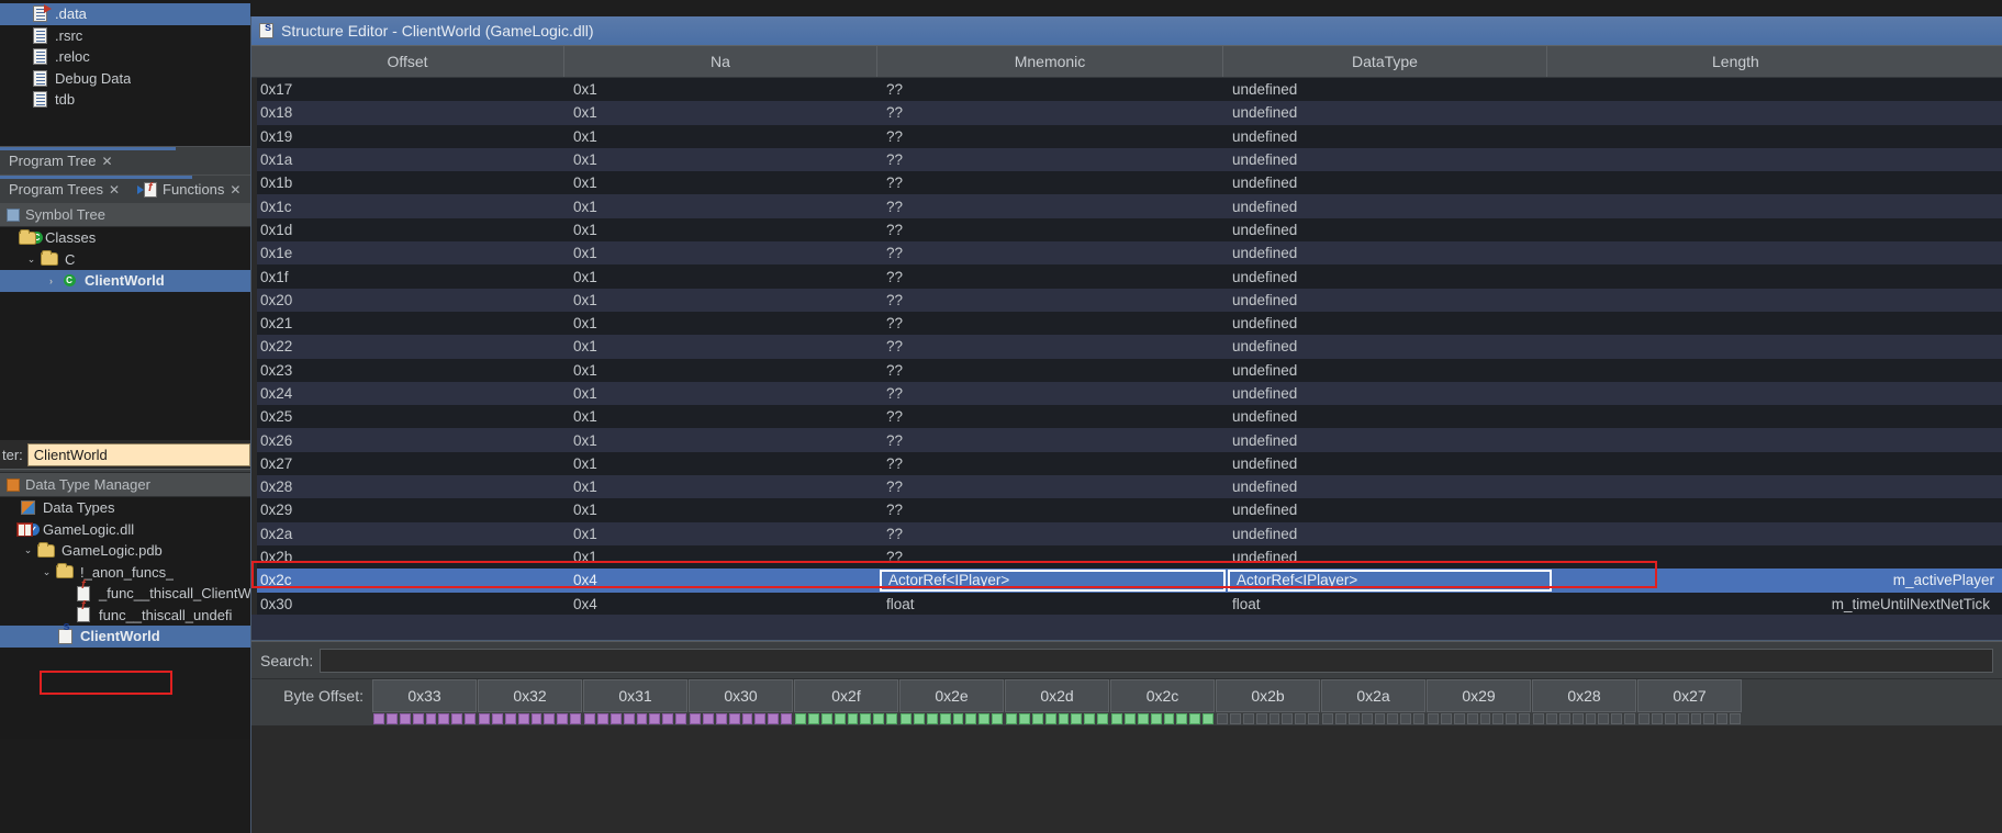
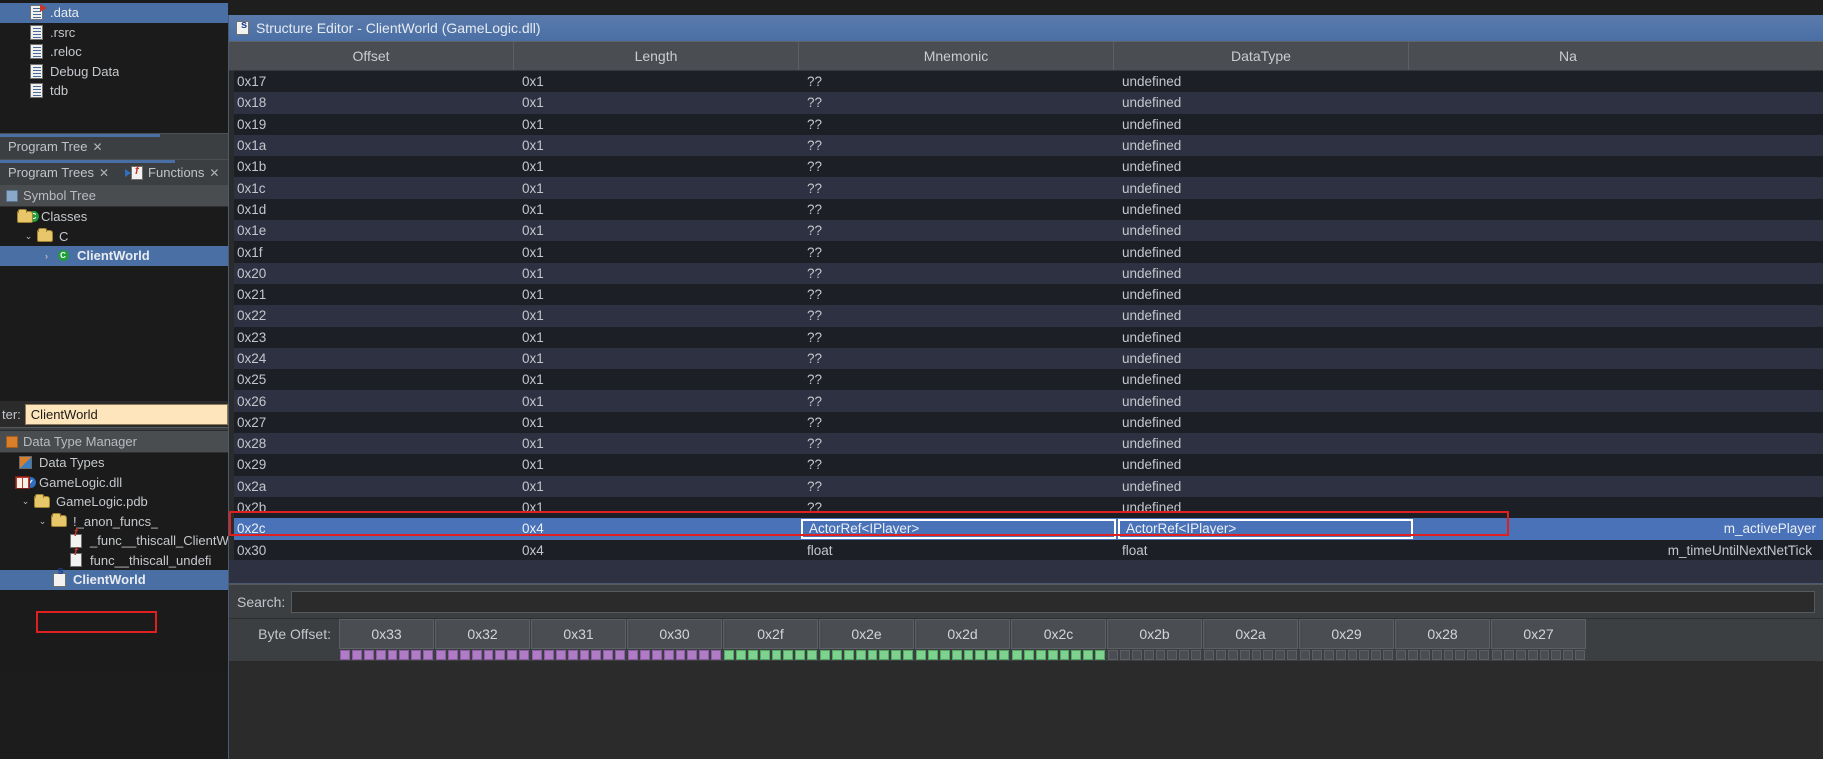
  .data
  .rsrc
  .reloc
  Debug Data
  tdb
  Program Tree
  ✕
  Program Trees
  ✕
  Functions
  ✕
  Symbol Tree
  C
  Classes
  ⌄
  C
  ›
  C
  ClientWorld
  ter:
  ClientWorld
  Data Type Manager
  Data Types
  ✓
  GameLogic.dll
  ⌄
  GameLogic.pdb
  ⌄
  !_anon_funcs_
  _func__thiscall_ClientW
  func__thiscall_undefi
  ClientWorld
  Structure Editor - ClientWorld (GameLogic.dll)
  Offset
- Na
+ Length
  Mnemonic
  DataType
- Length
+ Na
  0x17
  0x1
  ??
  undefined
  0x18
  0x1
  ??
  undefined
  0x19
  0x1
  ??
  undefined
  0x1a
  0x1
  ??
  undefined
  0x1b
  0x1
  ??
  undefined
  0x1c
  0x1
  ??
  undefined
  0x1d
  0x1
  ??
  undefined
  0x1e
  0x1
  ??
  undefined
  0x1f
  0x1
  ??
  undefined
  0x20
  0x1
  ??
  undefined
  0x21
  0x1
  ??
  undefined
  0x22
  0x1
  ??
  undefined
  0x23
  0x1
  ??
  undefined
  0x24
  0x1
  ??
  undefined
  0x25
  0x1
  ??
  undefined
  0x26
  0x1
  ??
  undefined
  0x27
  0x1
  ??
  undefined
  0x28
  0x1
  ??
  undefined
  0x29
  0x1
  ??
  undefined
  0x2a
  0x1
  ??
  undefined
  0x2b
  0x1
  ??
  undefined
  0x2c
  0x4
  ActorRef<IPlayer>
  ActorRef<IPlayer>
  m_activePlayer
  0x30
  0x4
  float
  float
  m_timeUntilNextNetTick
  Search:
  Byte Offset:
  0x33
  0x32
  0x31
  0x30
  0x2f
  0x2e
  0x2d
  0x2c
  0x2b
  0x2a
  0x29
  0x28
  0x27
